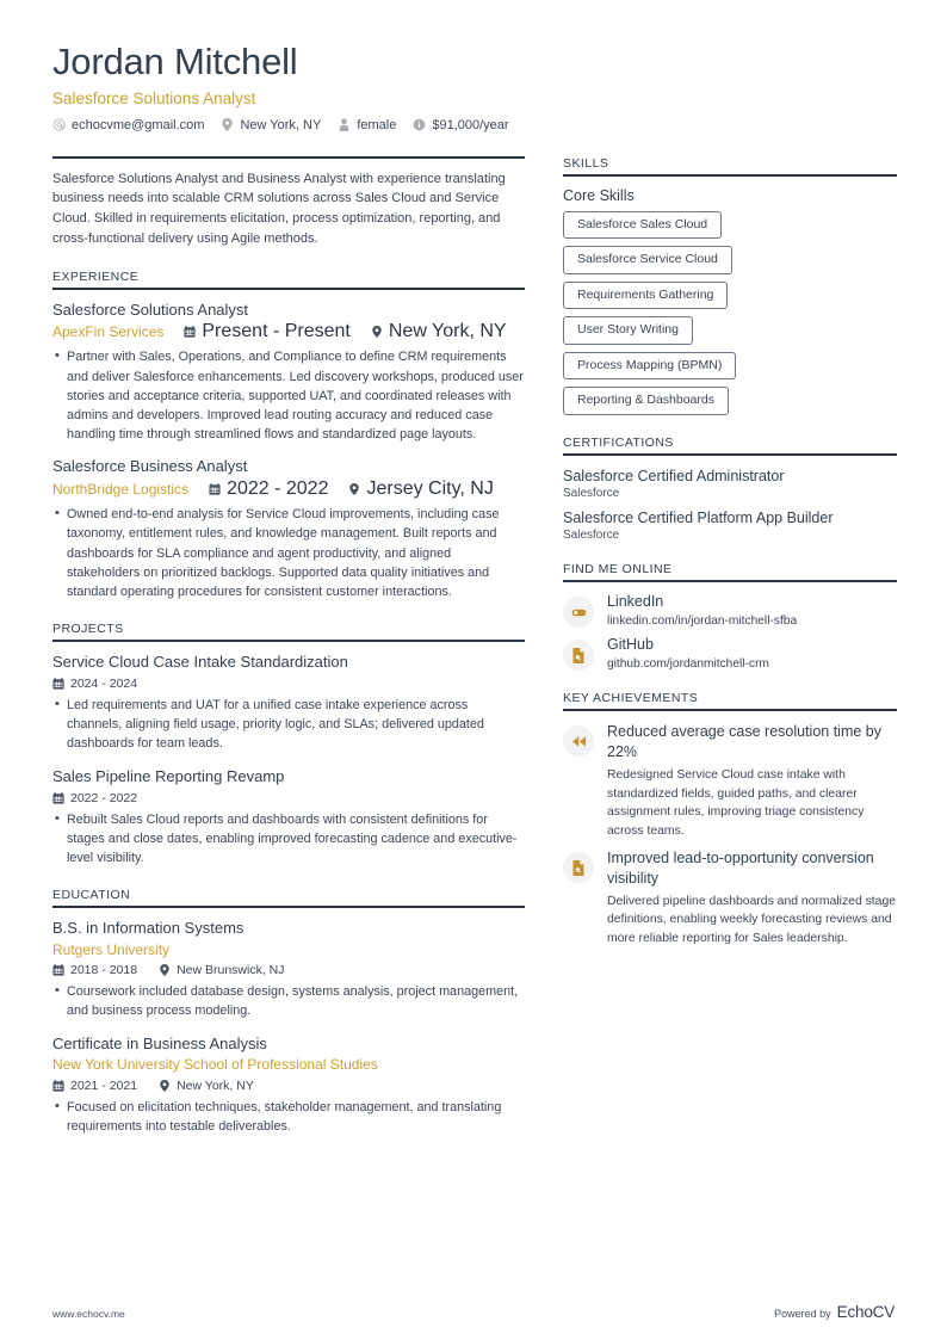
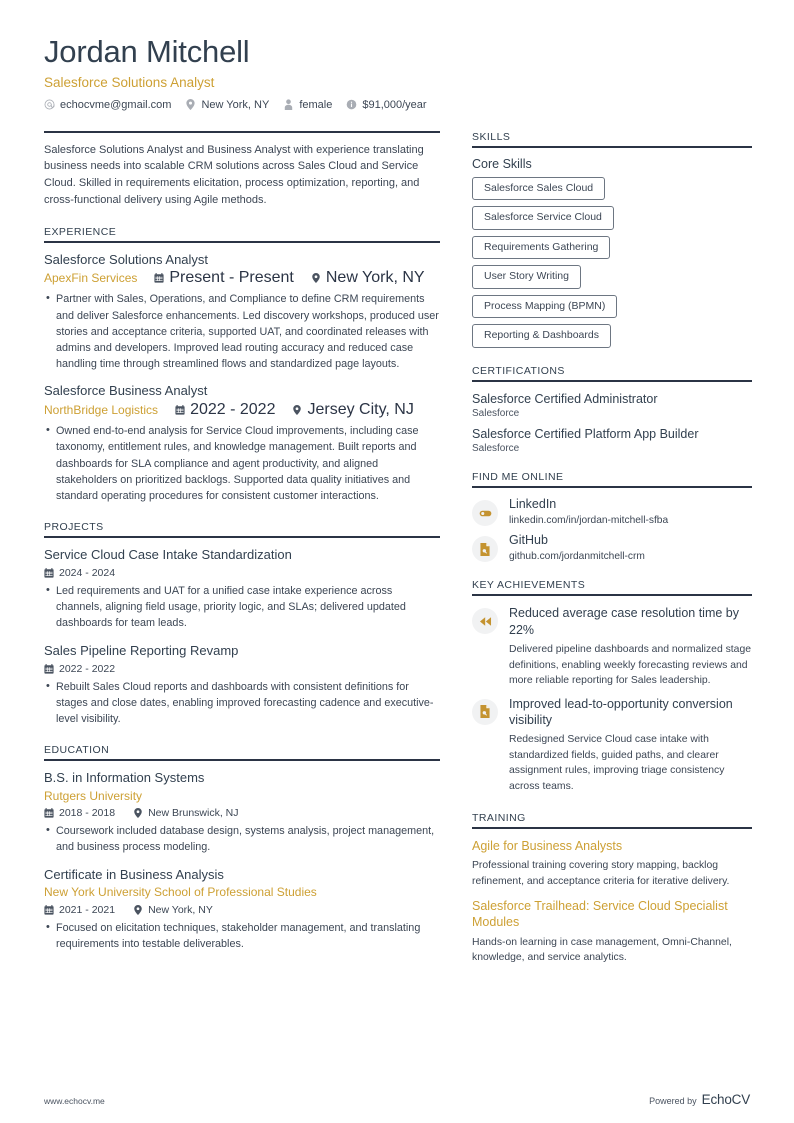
  Jordan Mitchell
  Salesforce Solutions Analyst
  echocvme@gmail.com
  New York, NY
  female
  $91,000/year
  Salesforce Solutions Analyst and Business Analyst with experience translating business needs into scalable CRM solutions across Sales Cloud and Service Cloud. Skilled in requirements elicitation, process optimization, reporting, and cross-functional delivery using Agile methods.
  EXPERIENCE
  Salesforce Solutions Analyst
  ApexFin Services
  Present - Present
  New York, NY
  Partner with Sales, Operations, and Compliance to define CRM requirements and deliver Salesforce enhancements. Led discovery workshops, produced user stories and acceptance criteria, supported UAT, and coordinated releases with admins and developers. Improved lead routing accuracy and reduced case handling time through streamlined flows and standardized page layouts.
  Salesforce Business Analyst
  NorthBridge Logistics
  2022 - 2022
  Jersey City, NJ
  Owned end-to-end analysis for Service Cloud improvements, including case taxonomy, entitlement rules, and knowledge management. Built reports and dashboards for SLA compliance and agent productivity, and aligned stakeholders on prioritized backlogs. Supported data quality initiatives and standard operating procedures for consistent customer interactions.
  PROJECTS
  Service Cloud Case Intake Standardization
  2024 - 2024
  Led requirements and UAT for a unified case intake experience across channels, aligning field usage, priority logic, and SLAs; delivered updated dashboards for team leads.
  Sales Pipeline Reporting Revamp
  2022 - 2022
  Rebuilt Sales Cloud reports and dashboards with consistent definitions for stages and close dates, enabling improved forecasting cadence and executive-level visibility.
  EDUCATION
  B.S. in Information Systems
  Rutgers University
  2018 - 2018
  New Brunswick, NJ
  Coursework included database design, systems analysis, project management, and business process modeling.
  Certificate in Business Analysis
  New York University School of Professional Studies
  2021 - 2021
  New York, NY
  Focused on elicitation techniques, stakeholder management, and translating requirements into testable deliverables.
  SKILLS
  Core Skills
  Salesforce Sales Cloud
  Salesforce Service Cloud
  Requirements Gathering
  User Story Writing
  Process Mapping (BPMN)
  Reporting & Dashboards
  CERTIFICATIONS
  Salesforce Certified Administrator
  Salesforce
  Salesforce Certified Platform App Builder
  Salesforce
  FIND ME ONLINE
  LinkedIn
  linkedin.com/in/jordan-mitchell-sfba
  GitHub
  github.com/jordanmitchell-crm
  KEY ACHIEVEMENTS
  Reduced average case resolution time by 22%
- Redesigned Service Cloud case intake with standardized fields, guided paths, and clearer assignment rules, improving triage consistency across teams.
+ Delivered pipeline dashboards and normalized stage definitions, enabling weekly forecasting reviews and more reliable reporting for Sales leadership.
  Improved lead-to-opportunity conversion visibility
- Delivered pipeline dashboards and normalized stage definitions, enabling weekly forecasting reviews and more reliable reporting for Sales leadership.
+ Redesigned Service Cloud case intake with standardized fields, guided paths, and clearer assignment rules, improving triage consistency across teams.
+ TRAINING
+ Agile for Business Analysts
+ Professional training covering story mapping, backlog refinement, and acceptance criteria for iterative delivery.
+ Salesforce Trailhead: Service Cloud Specialist Modules
+ Hands-on learning in case management, Omni-Channel, knowledge, and service analytics.
  www.echocv.me
  Powered by
  EchoCV
